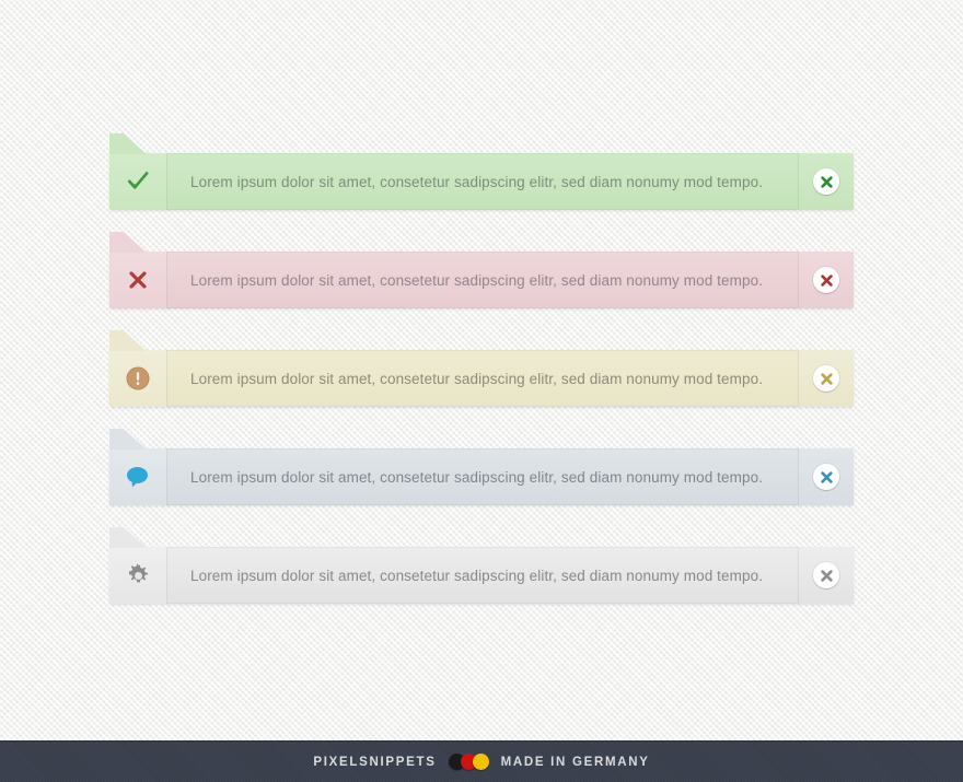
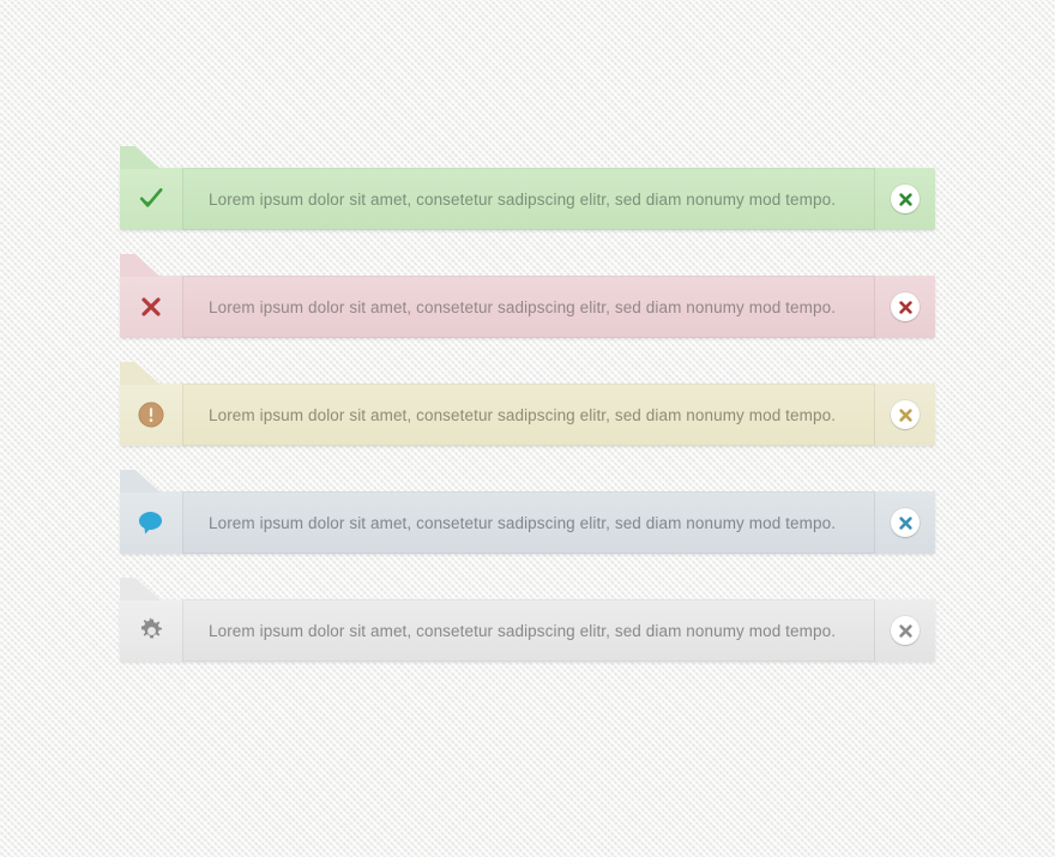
  Lorem ipsum dolor sit amet, consetetur sadipscing elitr, sed diam nonumy mod tempo.
  Lorem ipsum dolor sit amet, consetetur sadipscing elitr, sed diam nonumy mod tempo.
  Lorem ipsum dolor sit amet, consetetur sadipscing elitr, sed diam nonumy mod tempo.
  Lorem ipsum dolor sit amet, consetetur sadipscing elitr, sed diam nonumy mod tempo.
  Lorem ipsum dolor sit amet, consetetur sadipscing elitr, sed diam nonumy mod tempo.
- PIXELSNIPPETS
- MADE IN GERMANY
